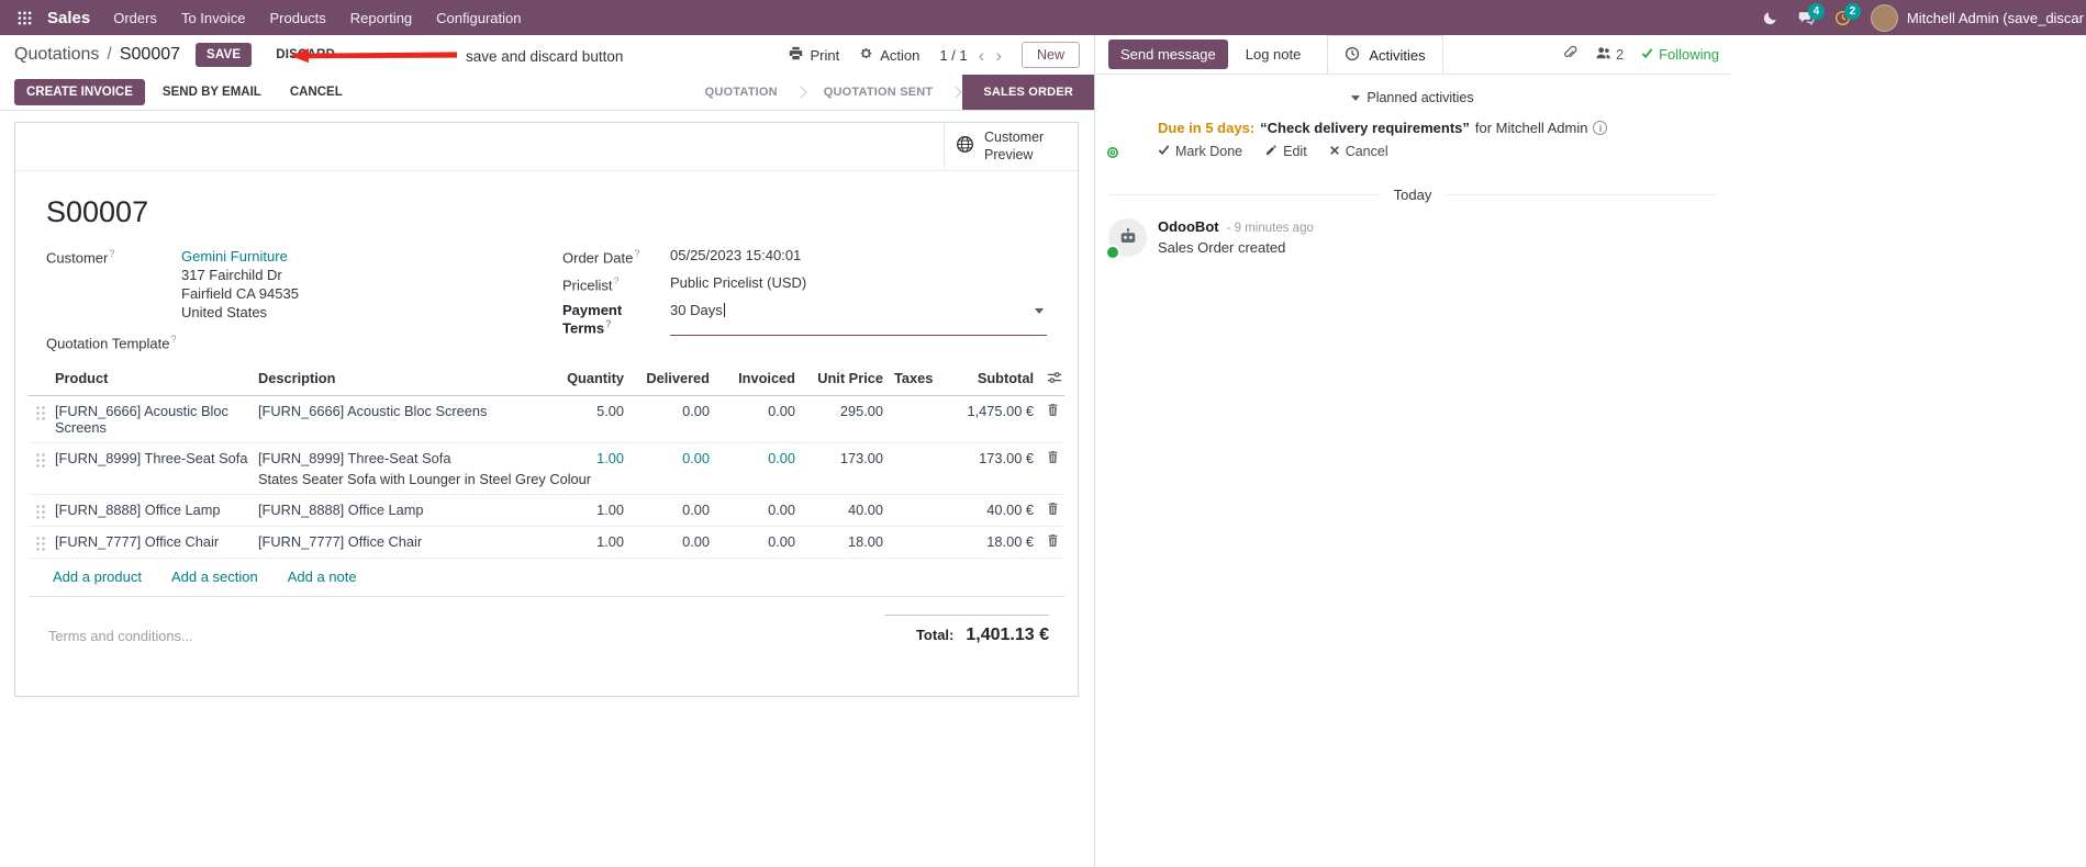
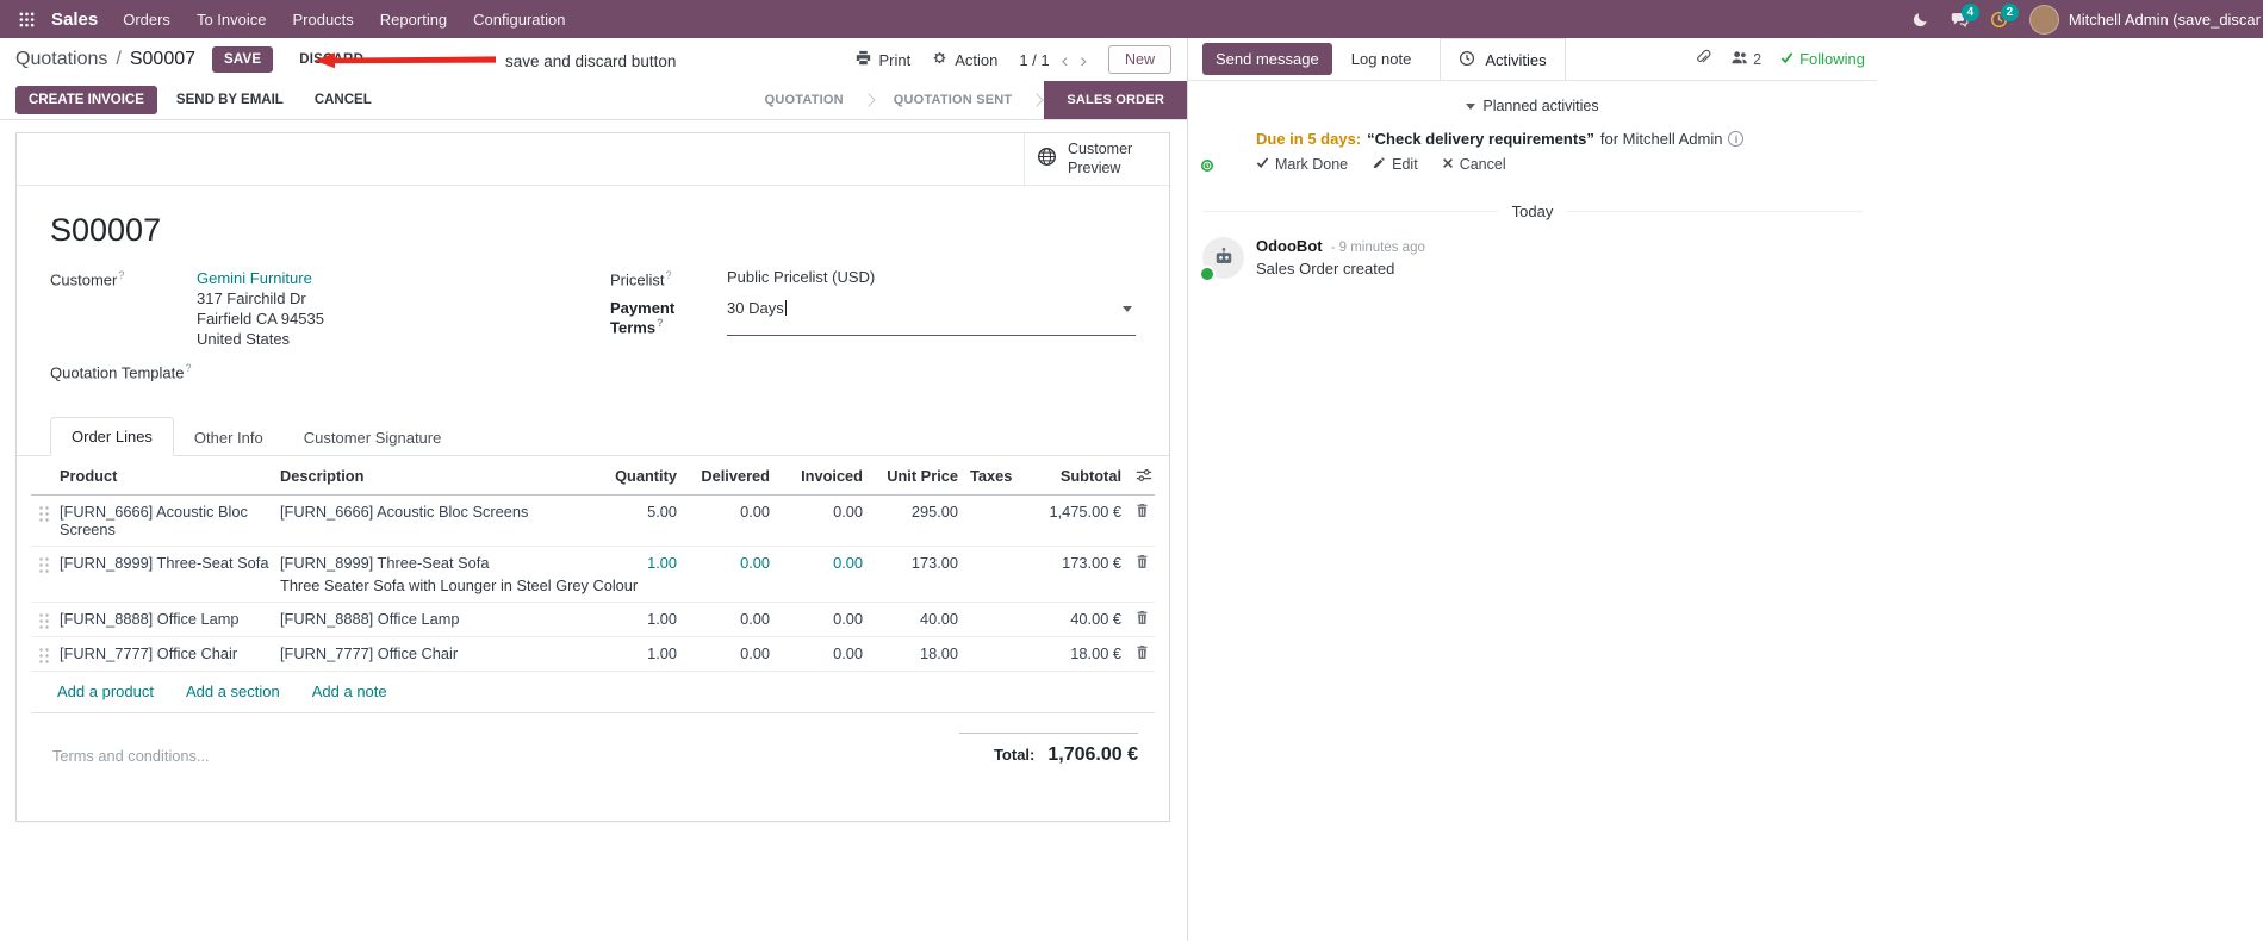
  Sales
  Orders
  To Invoice
  Products
  Reporting
  Configuration
  4
  2
  Mitchell Admin (save_discar
  Quotations
  /
  S00007
  SAVE
  Print
  Action
  1 / 1
  ‹
  ›
  New
  CREATE INVOICE
  SEND BY EMAIL
  CANCEL
  QUOTATION
  QUOTATION SENT
  SALES ORDER
  Customer Preview
  S00007
  Customer?
  Gemini Furniture
  317 Fairchild Dr
  Fairfield CA 94535
  United States
  Quotation Template?
- Order Date?
- 05/25/2023 15:40:01
  Pricelist?
  Public Pricelist (USD)
  Payment Terms?
  30 Days
+ Order Lines
+ Other Info
+ Customer Signature
  Product
  Description
  Quantity
  Delivered
  Invoiced
  Unit Price
  Taxes
  Subtotal
  [FURN_6666] Acoustic Bloc Screens
  [FURN_6666] Acoustic Bloc Screens
  5.00
  0.00
  0.00
  295.00
  1,475.00 €
  [FURN_8999] Three-Seat Sofa
  [FURN_8999] Three-Seat Sofa
- States Seater Sofa with Lounger in Steel Grey Colour
+ Three Seater Sofa with Lounger in Steel Grey Colour
  1.00
  0.00
  0.00
  173.00
  173.00 €
  [FURN_8888] Office Lamp
  [FURN_8888] Office Lamp
  1.00
  0.00
  0.00
  40.00
  40.00 €
  [FURN_7777] Office Chair
  [FURN_7777] Office Chair
  1.00
  0.00
  0.00
  18.00
  18.00 €
  Add a product
  Add a section
  Add a note
  Terms and conditions...
  Total:
- 1,401.13 €
+ 1,706.00 €
  Send message
  Log note
  Activities
  2
  Following
  Planned activities
  Due in 5 days:
  “Check delivery requirements”
  for Mitchell Admin
  i
  Mark Done
  Edit
  Cancel
  Today
  OdooBot
  - 9 minutes ago
  Sales Order created
  save and discard button
